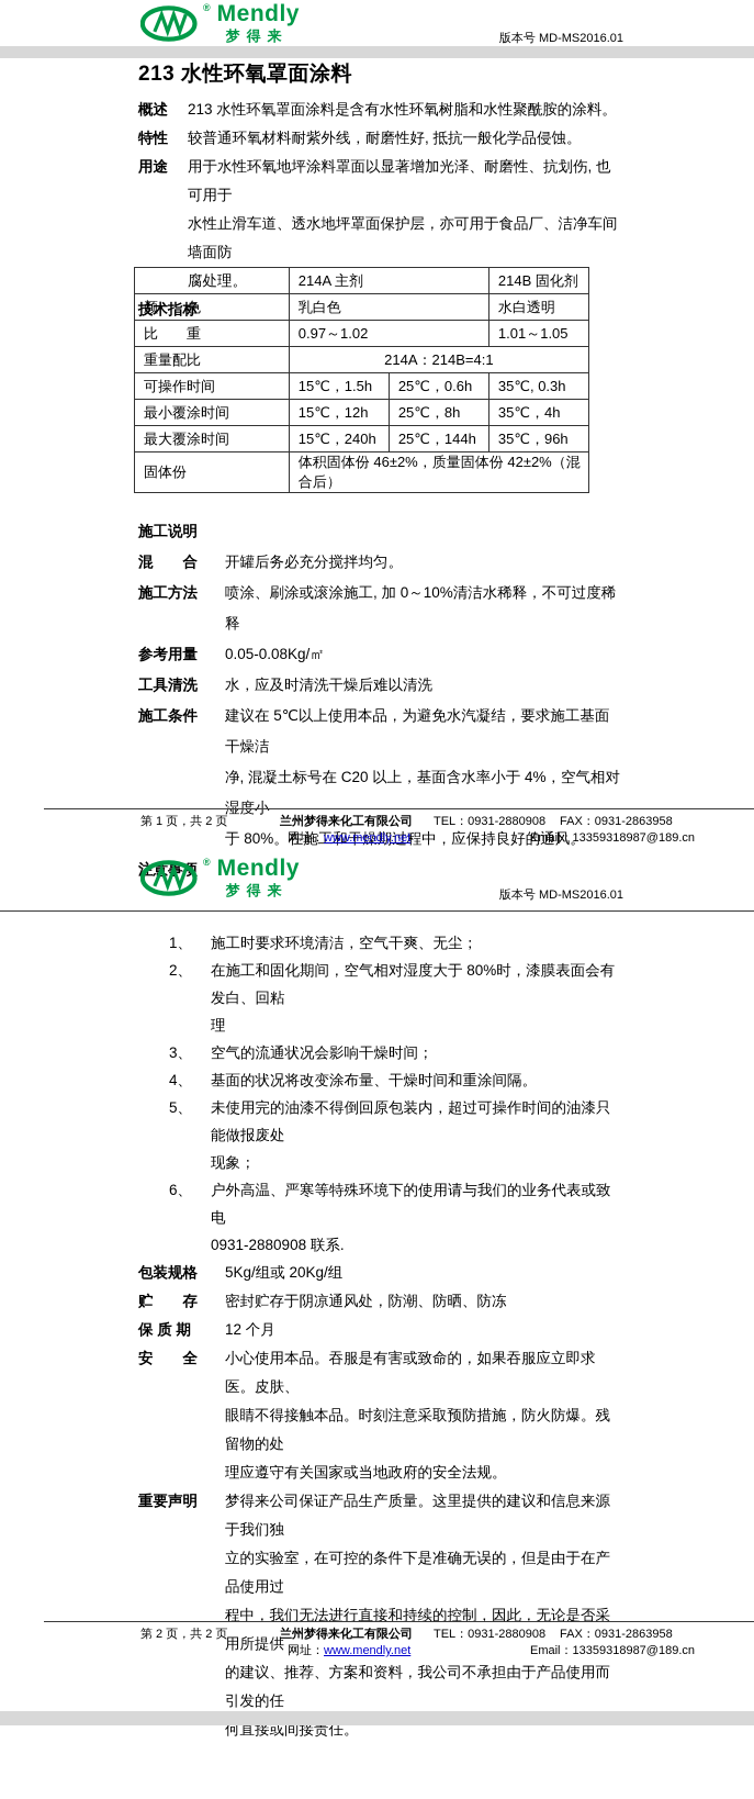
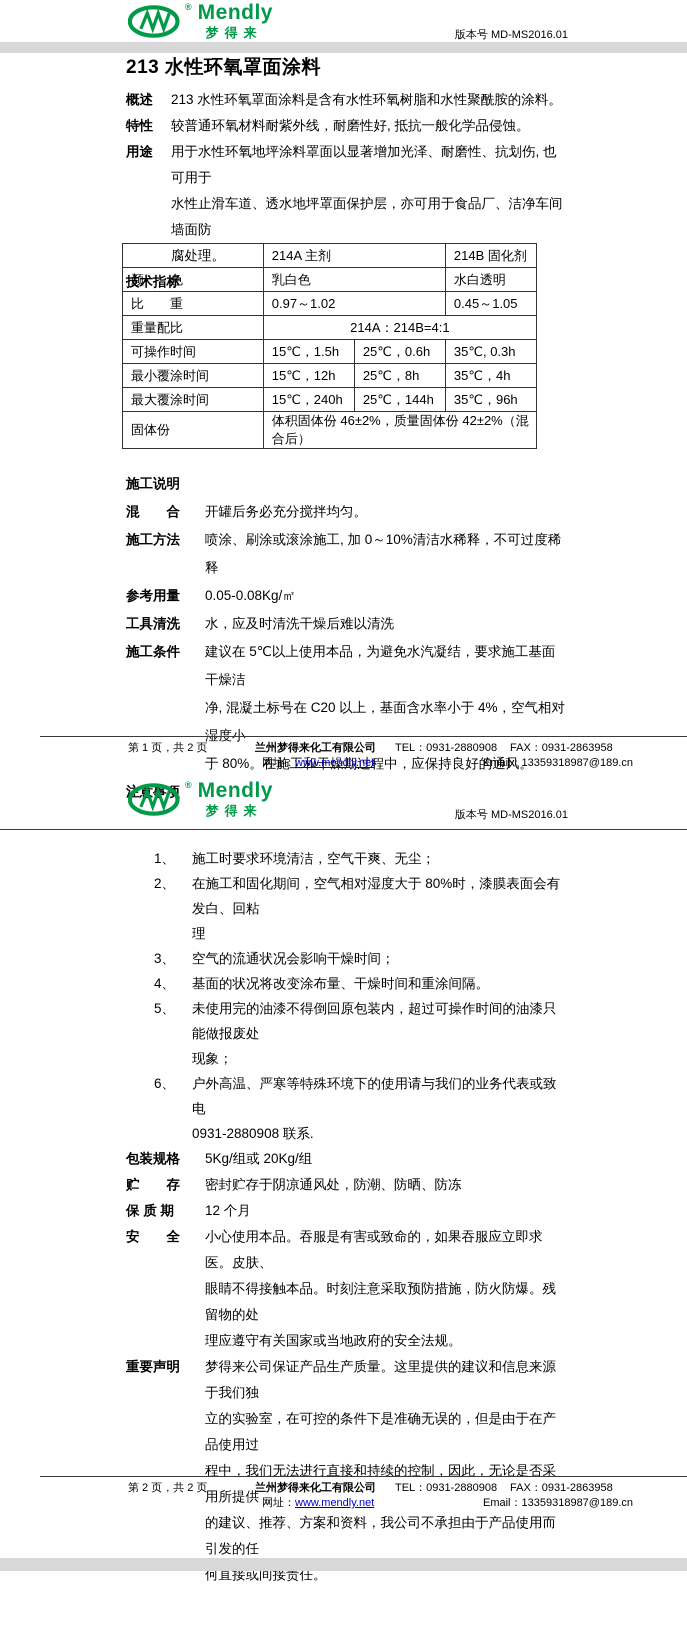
  ®
  Mendly
  梦得来
  版本号 MD-MS2016.01
  213 水性环氧罩面涂料
  概述
  213 水性环氧罩面涂料是含有水性环氧树脂和水性聚酰胺的涂料。
  特性
  较普通环氧材料耐紫外线，耐磨性好, 抵抗一般化学品侵蚀。
  用途
  用于水性环氧地坪涂料罩面以显著增加光泽、耐磨性、抗划伤, 也可用于
  水性止滑车道、透水地坪罩面保护层，亦可用于食品厂、洁净车间墙面防
  腐处理。
  技术指标
  	214A 主剂	214B 固化剂
  颜 色	乳白色	水白透明
- 比 重	0.97～1.02	1.01～1.05
+ 比 重	0.97～1.02	0.45～1.05
  重量配比	214A：214B=4:1
  可操作时间	15℃，1.5h	25℃，0.6h	35℃, 0.3h
  最小覆涂时间	15℃，12h	25℃，8h	35℃，4h
  最大覆涂时间	15℃，240h	25℃，144h	35℃，96h
  固体份	体积固体份 46±2%，质量固体份 42±2%（混合后）
  施工说明
  混 合
  开罐后务必充分搅拌均匀。
  施工方法
  喷涂、刷涂或滚涂施工, 加 0～10%清洁水稀释，不可过度稀释
  参考用量
  0.05-0.08Kg/㎡
  工具清洗
  水，应及时清洗干燥后难以清洗
  施工条件
  建议在 5℃以上使用本品，为避免水汽凝结，要求施工基面干燥洁
  净, 混凝土标号在 C20 以上，基面含水率小于 4%，空气相对湿度小
  于 80%。在施工和干燥期过程中，应保持良好的通风。
  第 1 页，共 2 页
  兰州梦得来化工有限公司
  TEL：0931-2880908
  FAX：0931-2863958
  网址：www.mendly.net
  Email：13359318987@189.cn
  ®
  Mendly
  梦得来
  版本号 MD-MS2016.01
  1、
  施工时要求环境清洁，空气干爽、无尘；
  2、
  在施工和固化期间，空气相对湿度大于 80%时，漆膜表面会有发白、回粘
  理
  3、
  空气的流通状况会影响干燥时间；
  4、
  基面的状况将改变涂布量、干燥时间和重涂间隔。
  5、
  未使用完的油漆不得倒回原包装内，超过可操作时间的油漆只能做报废处
  现象；
  6、
  户外高温、严寒等特殊环境下的使用请与我们的业务代表或致电
  0931-2880908 联系.
  包装规格
  5Kg/组或 20Kg/组
  贮 存
  密封贮存于阴凉通风处，防潮、防晒、防冻
  保 质 期
  12 个月
  安 全
  小心使用本品。吞服是有害或致命的，如果吞服应立即求医。皮肤、
  眼睛不得接触本品。时刻注意采取预防措施，防火防爆。残留物的处
  理应遵守有关国家或当地政府的安全法规。
  重要声明
  梦得来公司保证产品生产质量。这里提供的建议和信息来源于我们独
  立的实验室，在可控的条件下是准确无误的，但是由于在产品使用过
  程中，我们无法进行直接和持续的控制，因此，无论是否采用所提供
  的建议、推荐、方案和资料，我公司不承担由于产品使用而引发的任
  何直接或间接责任。
  第 2 页，共 2 页
  兰州梦得来化工有限公司
  TEL：0931-2880908
  FAX：0931-2863958
  网址：www.mendly.net
  Email：13359318987@189.cn
